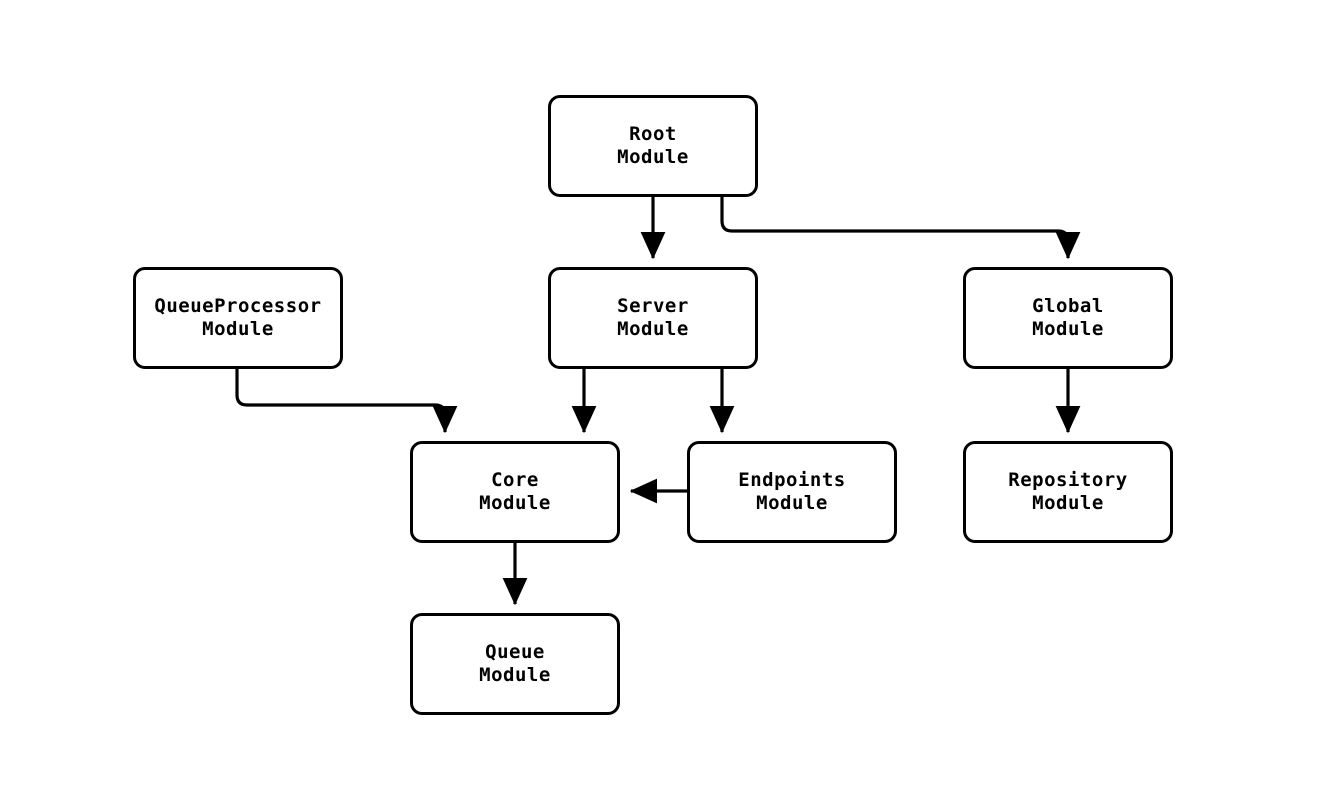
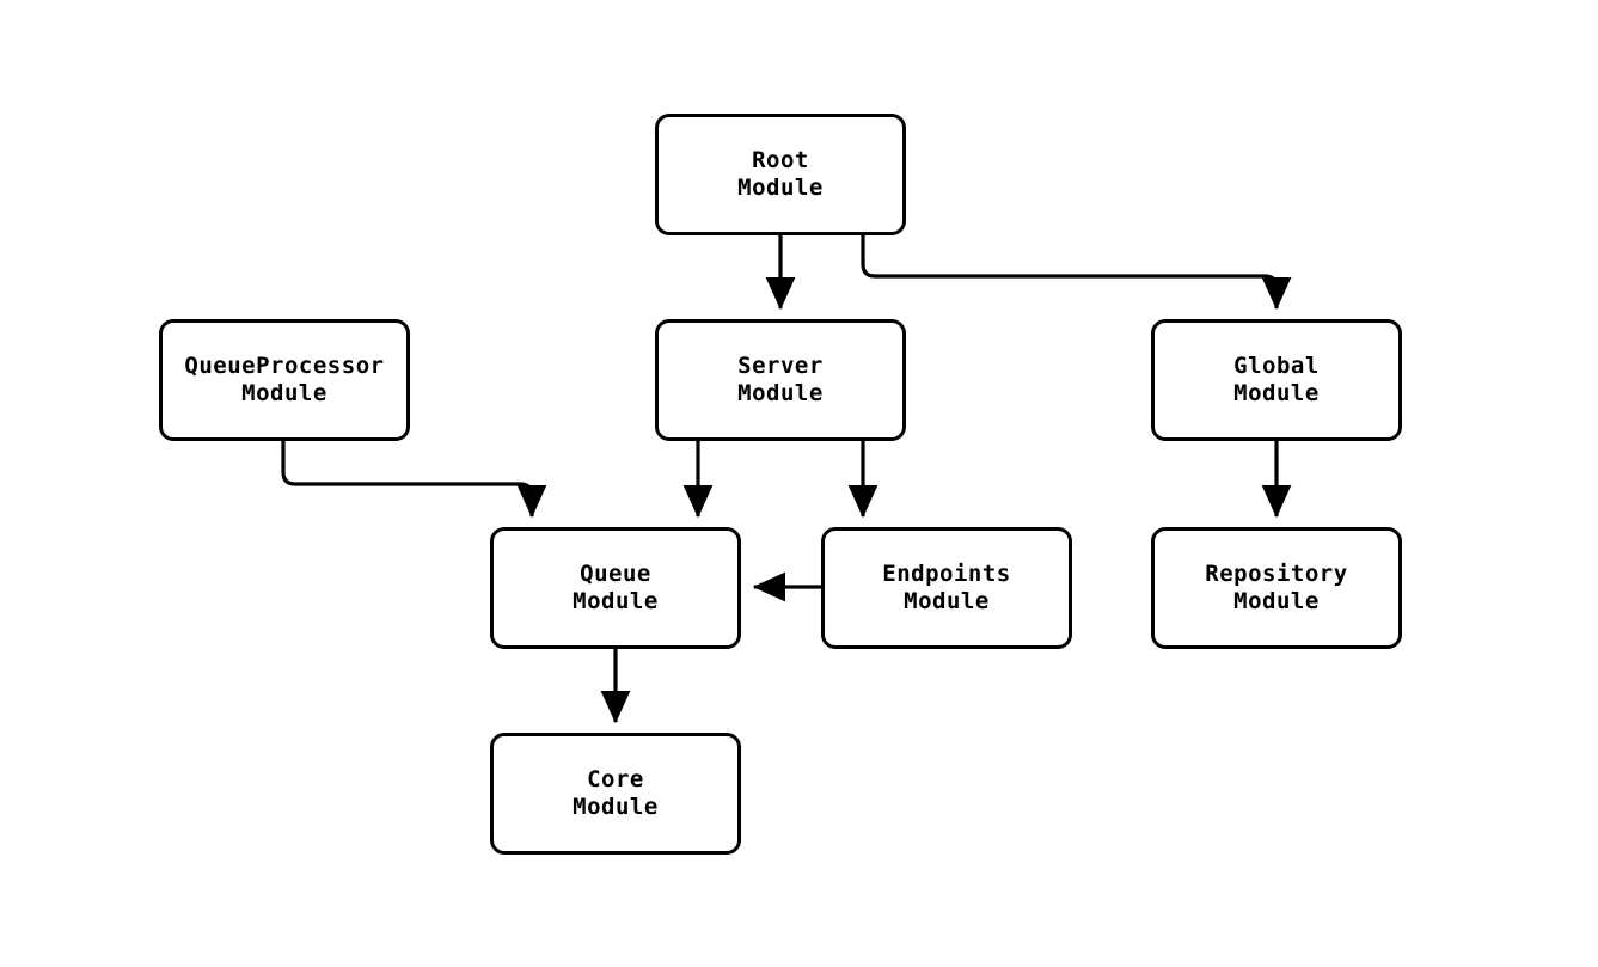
  Root
  Module
  QueueProcessor
  Module
  Server
  Module
  Global
  Module
- Core
+ Queue
  Module
  Endpoints
  Module
  Repository
  Module
- Queue
+ Core
  Module
